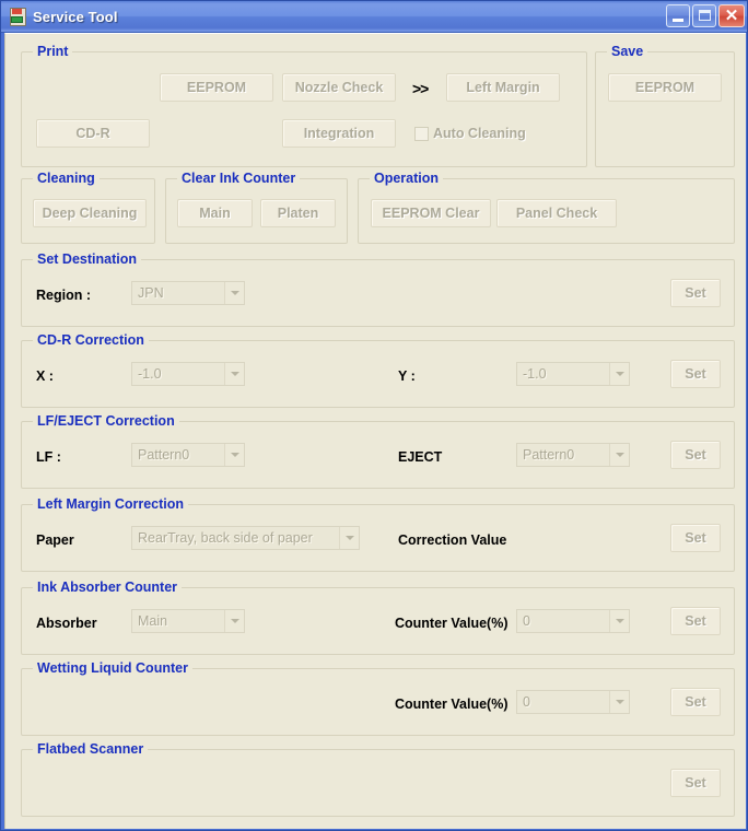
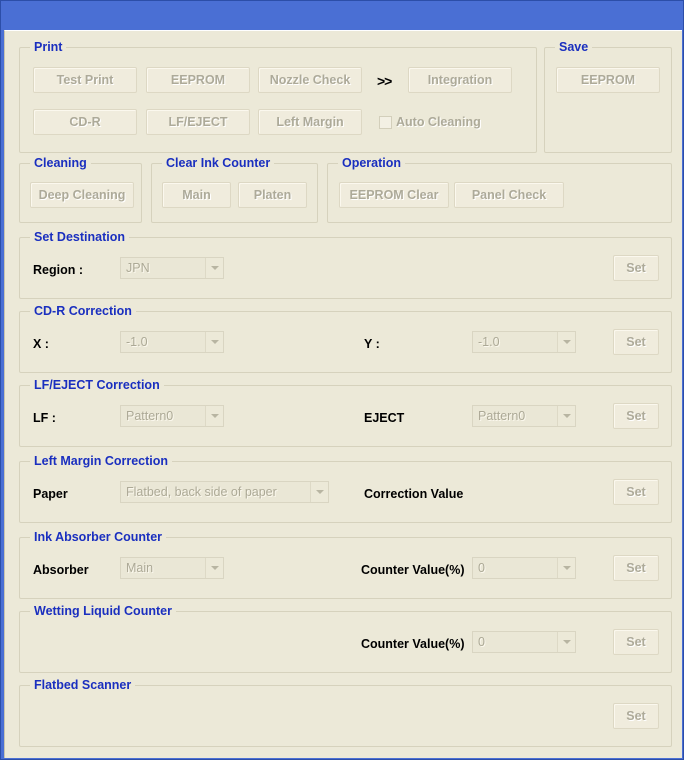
- Service Tool
- ✕
  Print
+ Test Print
  EEPROM
  Nozzle Check
  >>
- Left Margin
+ Integration
  CD-R
+ LF/EJECT
- Integration
+ Left Margin
  Auto Cleaning
  Save
  EEPROM
  Cleaning
  Deep Cleaning
  Clear Ink Counter
  Main
  Platen
  Operation
  EEPROM Clear
  Panel Check
  Set Destination
  Region :
  JPN
  Set
  CD-R Correction
  X :
  -1.0
  Y :
  -1.0
  Set
  LF/EJECT Correction
  LF :
  Pattern0
  EJECT
  Pattern0
  Set
  Left Margin Correction
  Paper
- RearTray, back side of paper
+ Flatbed, back side of paper
  Correction Value
  Set
  Ink Absorber Counter
  Absorber
  Main
  Counter Value(%)
  0
  Set
  Wetting Liquid Counter
  Counter Value(%)
  0
  Set
  Flatbed Scanner
  Set
